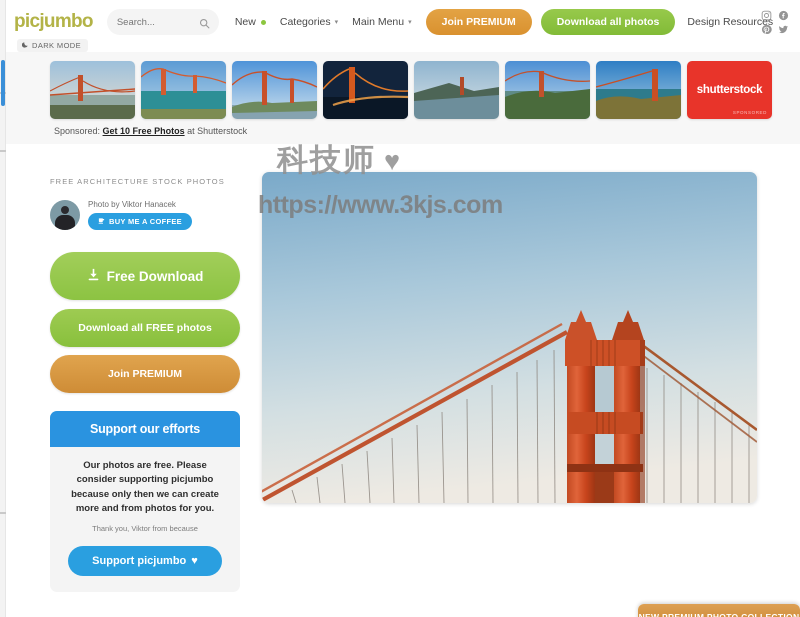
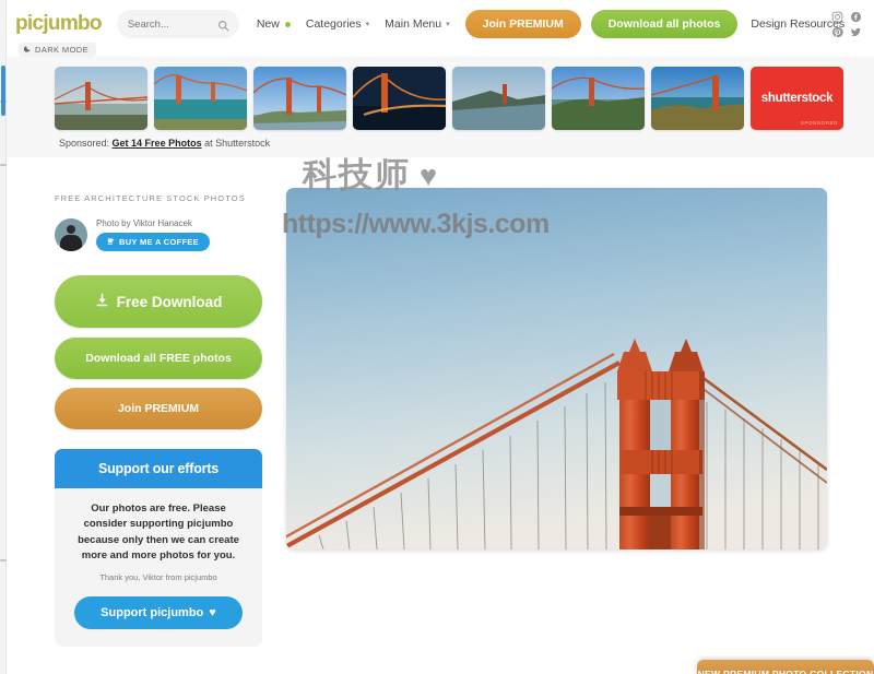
  picjumbo
  Search...
  New
  Categories
  Main Menu
  Join PREMIUM
  Download all photos
  Design Resources
  DARK MODE
  shutterstock
- Sponsored: Get 10 Free Photos at Shutterstock
+ Sponsored: Get 14 Free Photos at Shutterstock
  FREE ARCHITECTURE STOCK PHOTOS
  Photo by Viktor Hanacek
  BUY ME A COFFEE
  Free Download
  Download all FREE photos
  Join PREMIUM
  Support our efforts
- Our photos are free. Please consider supporting picjumbo because only then we can create more and from photos for you.
+ Our photos are free. Please consider supporting picjumbo because only then we can create more and more photos for you.
- Thank you, Viktor from because
+ Thank you, Viktor from picjumbo
  Support picjumbo
  ♥
  科技师
  ♥
  https://www.3kjs.com
